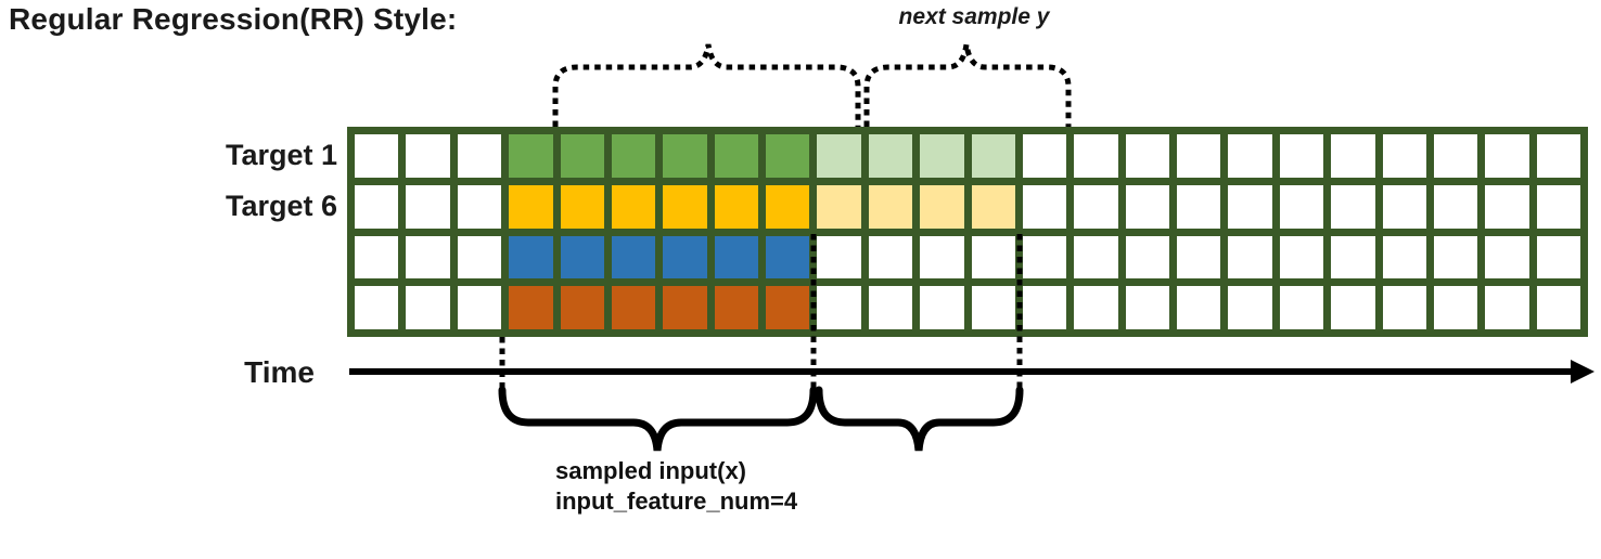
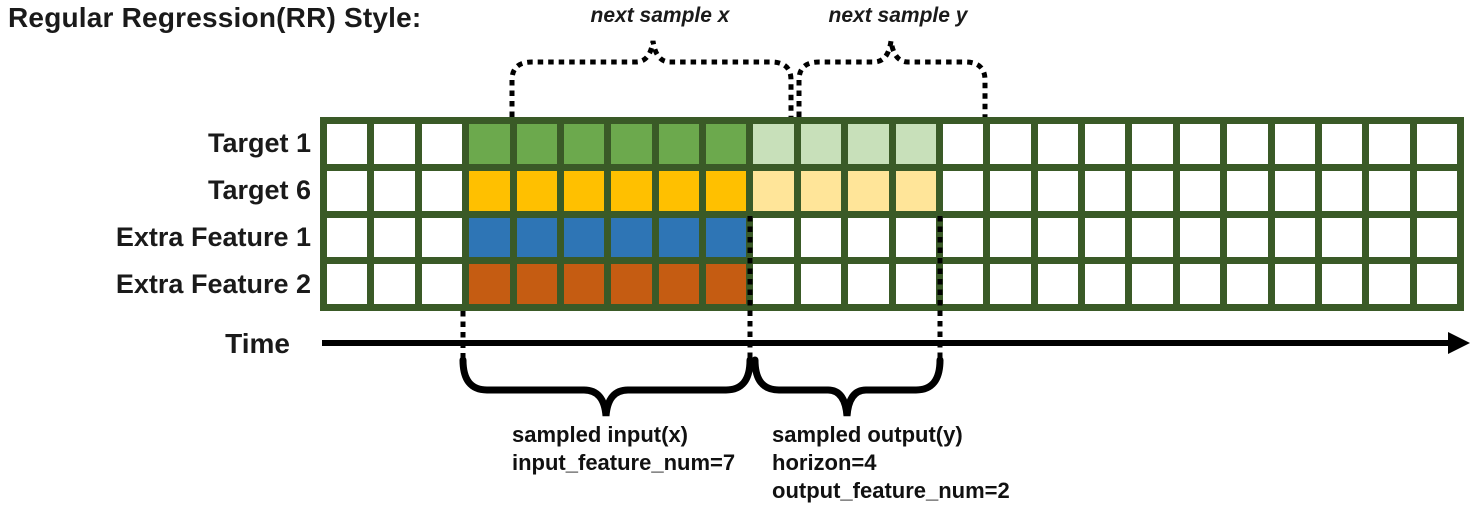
  Regular Regression(RR) Style:
+ next sample x
  next sample y
  Target 1
  Target 6
+ Extra Feature 1
+ Extra Feature 2
  Time
  sampled input(x)
- input_feature_num=4
+ input_feature_num=7
+ sampled output(y)
+ horizon=4
+ output_feature_num=2
